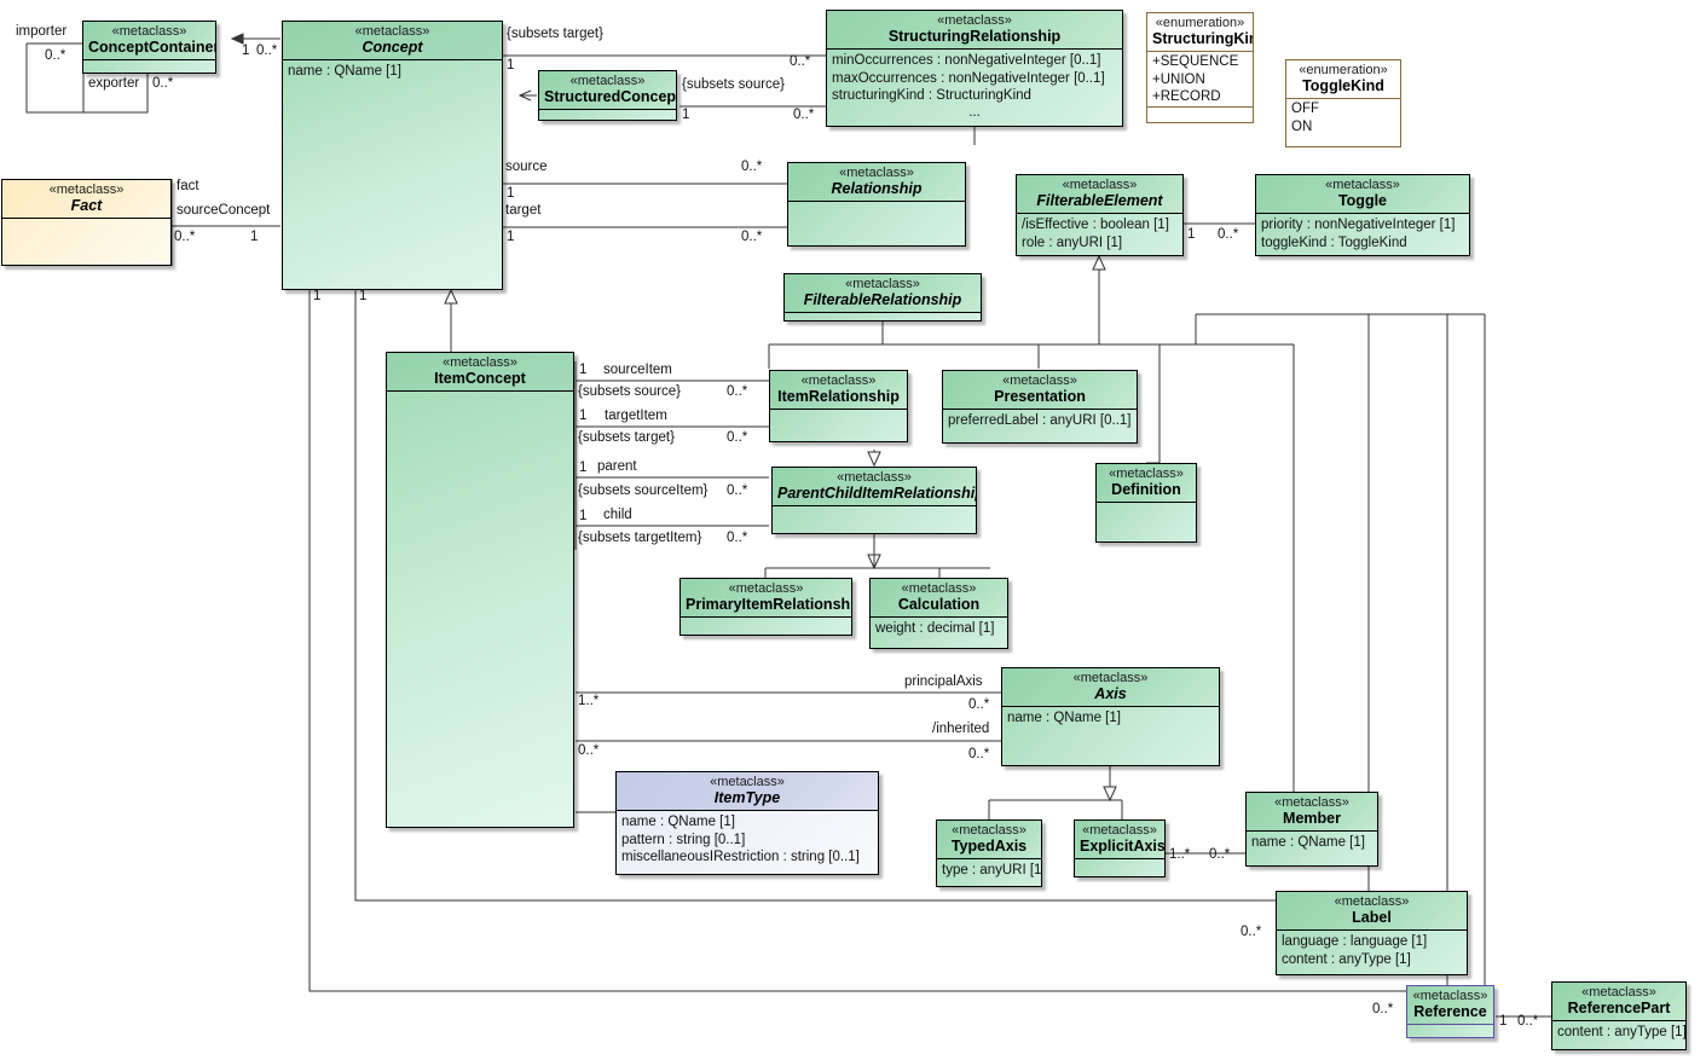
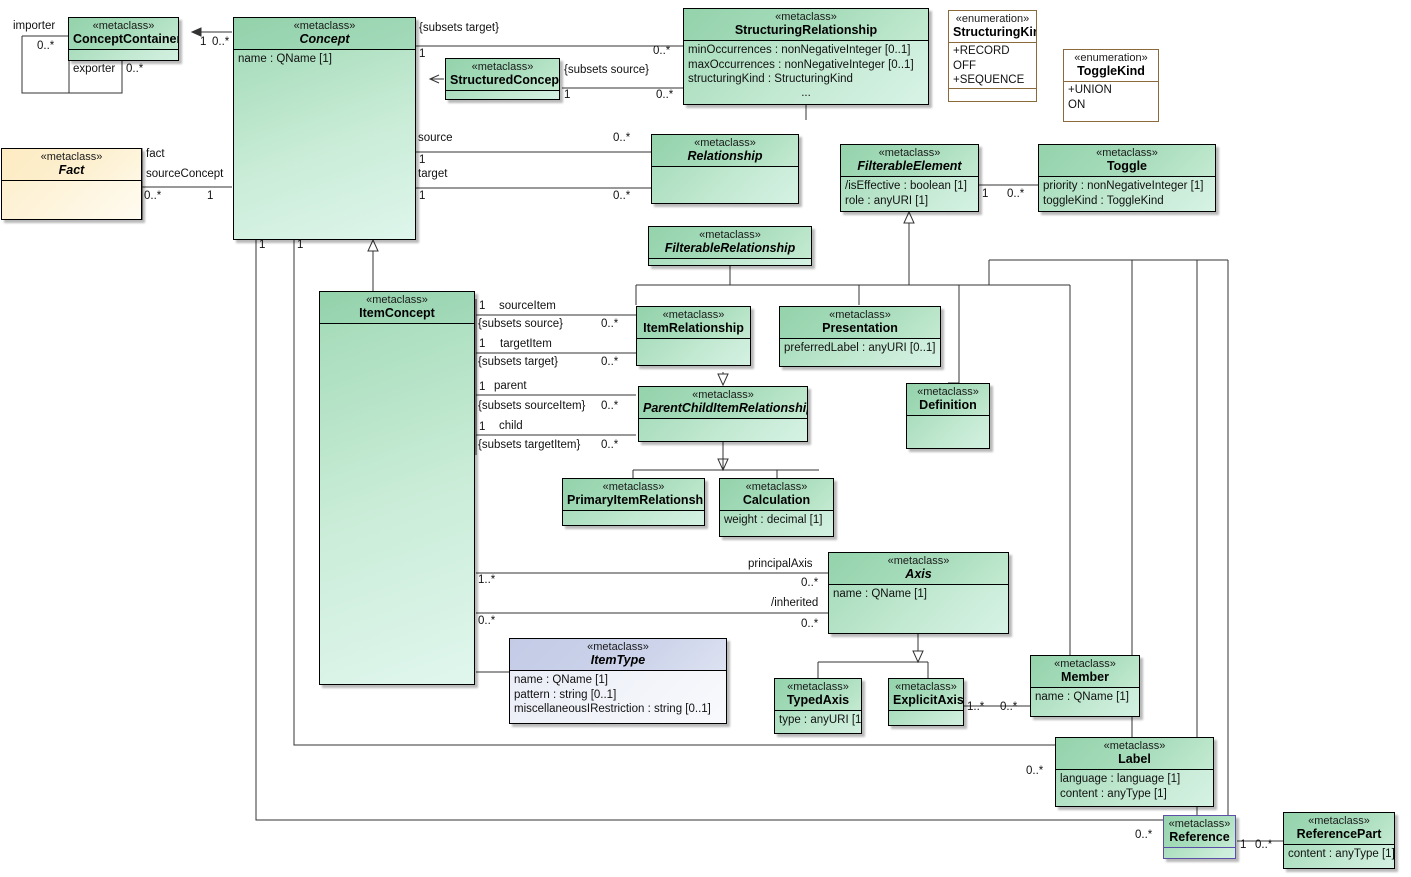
  «metaclass»
  ConceptContaine
  «metaclass»
  Concept
  name : QName [1]
  «metaclass»
  StructuredConcep
  «metaclass»
  StructuringRelationship
  minOccurrences : nonNegativeInteger [0..1]
  maxOccurrences : nonNegativeInteger [0..1]
  structuringKind : StructuringKind
  ...
  «enumeration»
  StructuringKi
- +SEQUENCE
+ +RECORD
- +UNION
+ OFF
- +RECORD
+ +SEQUENCE
  «enumeration»
  ToggleKind
- OFF
+ +UNION
  ON
  «metaclass»
  Fact
  «metaclass»
  Relationship
  «metaclass»
  FilterableElement
  /isEffective : boolean [1]
  role : anyURI [1]
  «metaclass»
  Toggle
  priority : nonNegativeInteger [1]
  toggleKind : ToggleKind
  «metaclass»
  FilterableRelationship
  «metaclass»
  ItemConcept
  «metaclass»
  ItemRelationship
  «metaclass»
  Presentation
  preferredLabel : anyURI [0..1]
  «metaclass»
  Definition
  «metaclass»
  ParentChildItemRelationshi
  «metaclass»
  PrimaryItemRelationsh
  «metaclass»
  Calculation
  weight : decimal [1]
  «metaclass»
  Axis
  name : QName [1]
  «metaclass»
  Member
  name : QName [1]
  «metaclass»
  ItemType
  name : QName [1]
  pattern : string [0..1]
  miscellaneousIRestriction : string [0..1]
  «metaclass»
  TypedAxis
  type : anyURI [1
  «metaclass»
  ExplicitAxis
  «metaclass»
  Label
  language : language [1]
  content : anyType [1]
  «metaclass»
  Reference
  «metaclass»
  ReferencePart
  content : anyType [1]
  importer
  0..*
  exporter
  0..*
  1
  0..*
  {subsets target}
  1
  0..*
  {subsets source}
  1
  0..*
  fact
  sourceConcept
  0..*
  1
  source
  0..*
  1
  target
  1
  0..*
  1
  0..*
  1
  1
  1
  sourceItem
  {subsets source}
  0..*
  1
  targetItem
  {subsets target}
  0..*
  1
  parent
  {subsets sourceItem}
  0..*
  1
  child
  {subsets targetItem}
  0..*
  principalAxis
  1..*
  0..*
  /inherited
  0..*
  0..*
  1..*
  0..*
  0..*
  0..*
  1
  0..*
